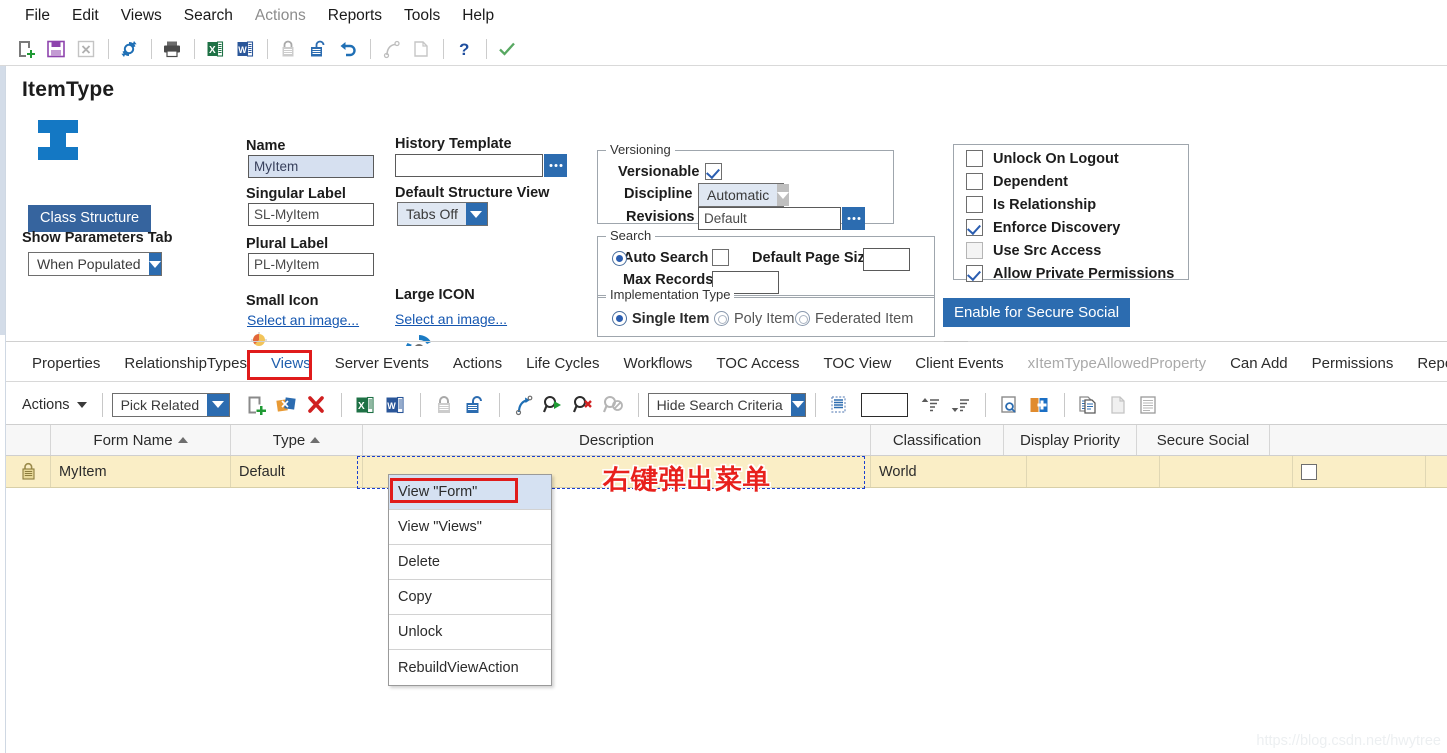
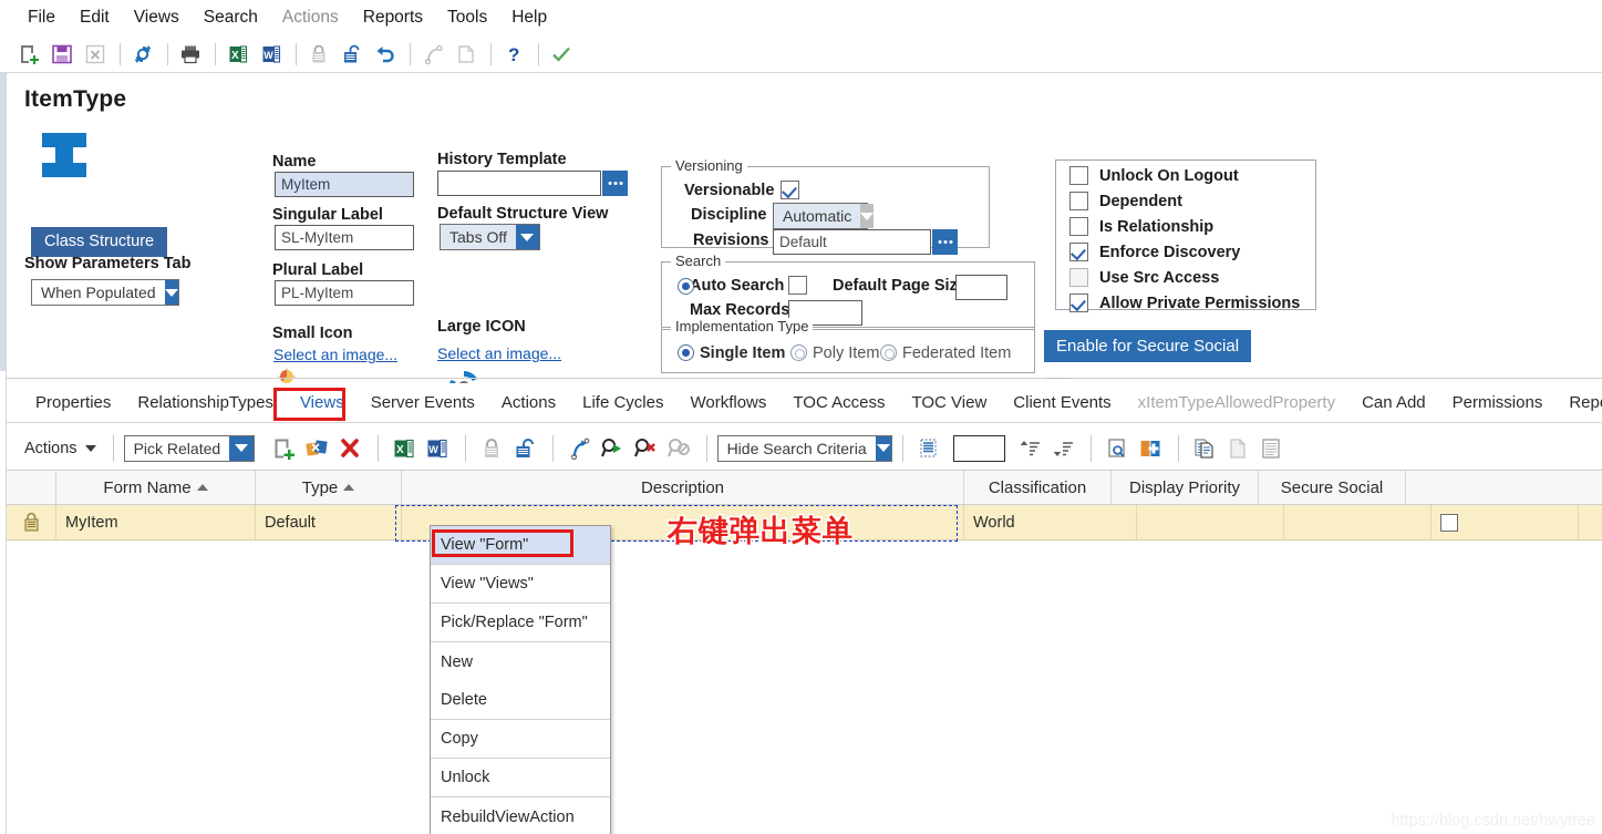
  File
  Edit
  Views
  Search
  Actions
  Reports
  Tools
  Help
  X
  W
  ?
  ItemType
  Class Structure
  Show Parameters Tab
  When Populated
  Name
  MyItem
  Singular Label
  SL-MyItem
  Plural Label
  PL-MyItem
  Small Icon
  Select an image...
  History Template
  Default Structure View
  Tabs Off
  Large ICON
  Select an image...
  Versioning
  Versionable
  Discipline
  Automatic
  Revisions
  Default
  Search
  Auto Search
  Default Page Siz
  Max Records
  Implementation Type
  Single Item
  Poly Item
  Federated Item
  Unlock On Logout
  Dependent
  Is Relationship
  Enforce Discovery
  Use Src Access
  Allow Private Permissions
  Enable for Secure Social
  Properties
  RelationshipTypes
  Views
  Server Events
  Actions
  Life Cycles
  Workflows
  TOC Access
  TOC View
  Client Events
  xItemTypeAllowedProperty
  Can Add
  Permissions
  Actions
  Pick Related
  X
  W
  Hide Search Criteria
  Form Name
  Type
  Description
  Classification
  Display Priority
  Secure Social
  MyItem
  Default
  World
  右键弹出菜单
  View "Form"
  View "Views"
+ Pick/Replace "Form"
+ New
  Delete
  Copy
  Unlock
  RebuildViewAction
